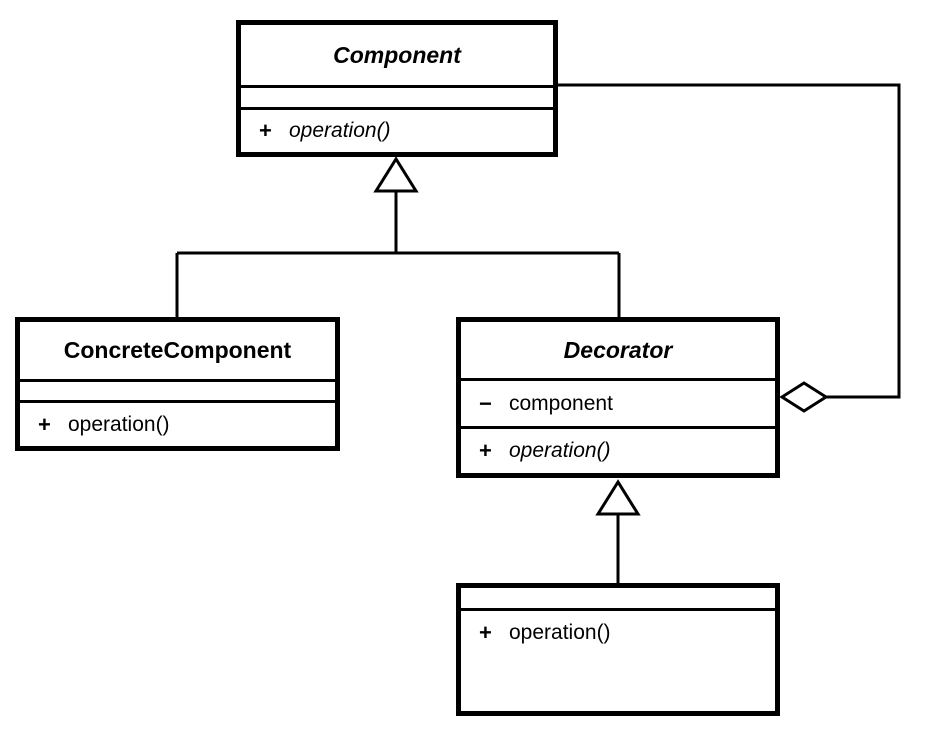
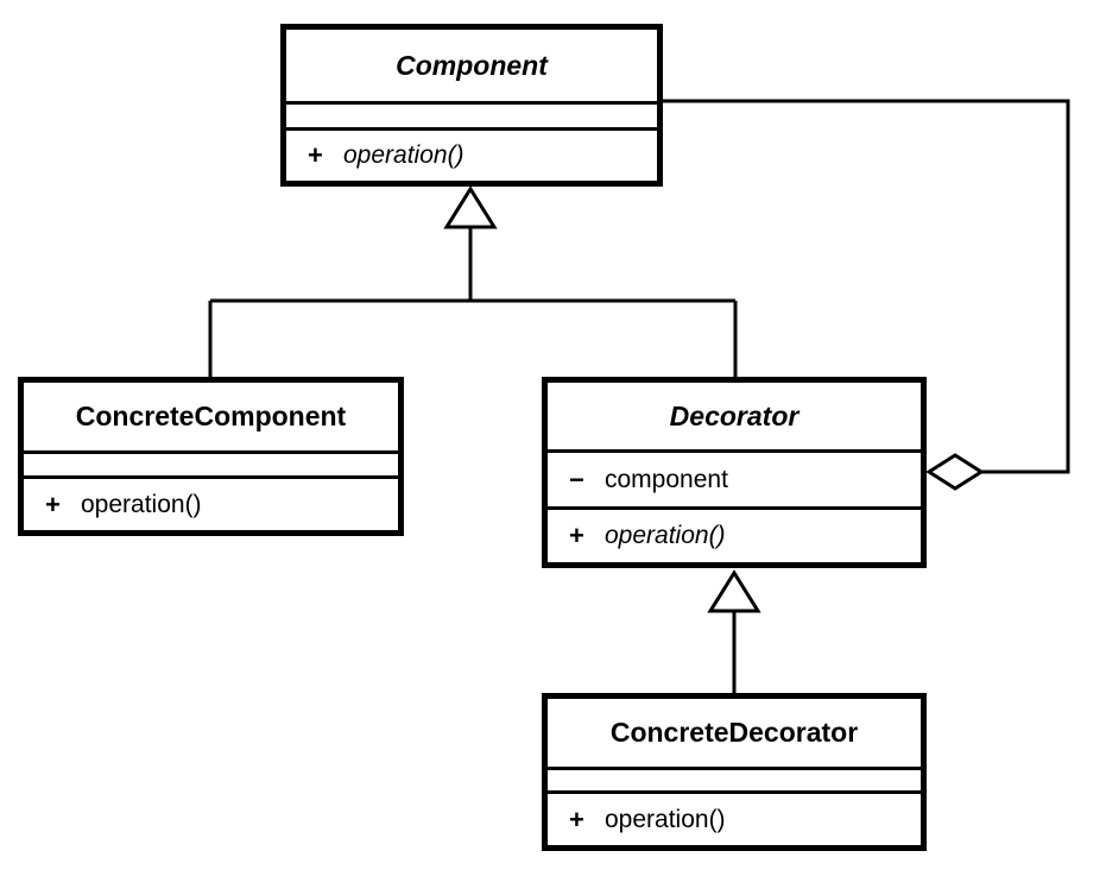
  Component
  +
  operation()
  ConcreteComponent
  +
  operation()
  Decorator
  −
  component
  +
  operation()
+ ConcreteDecorator
  +
  operation()
